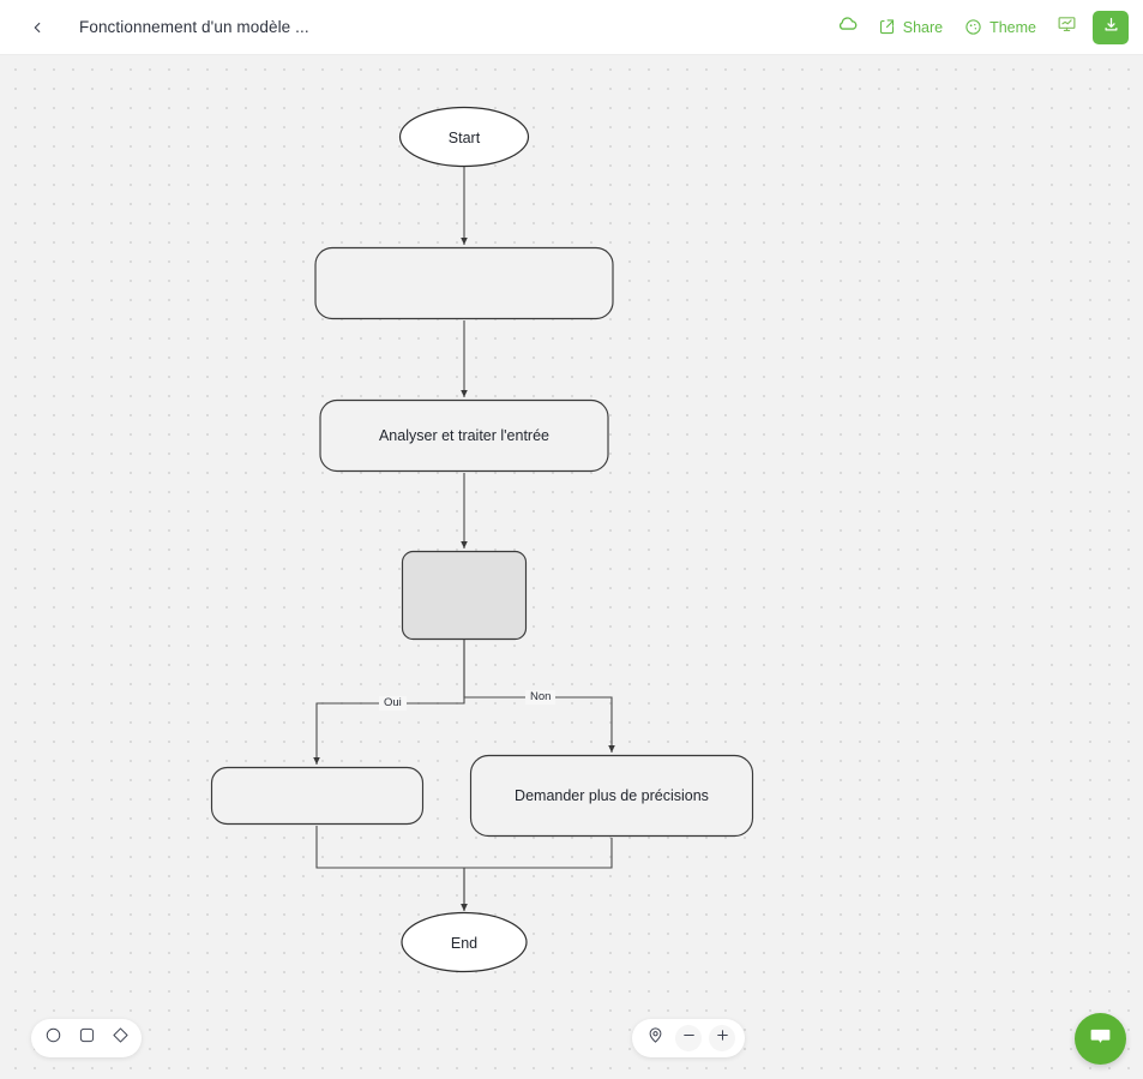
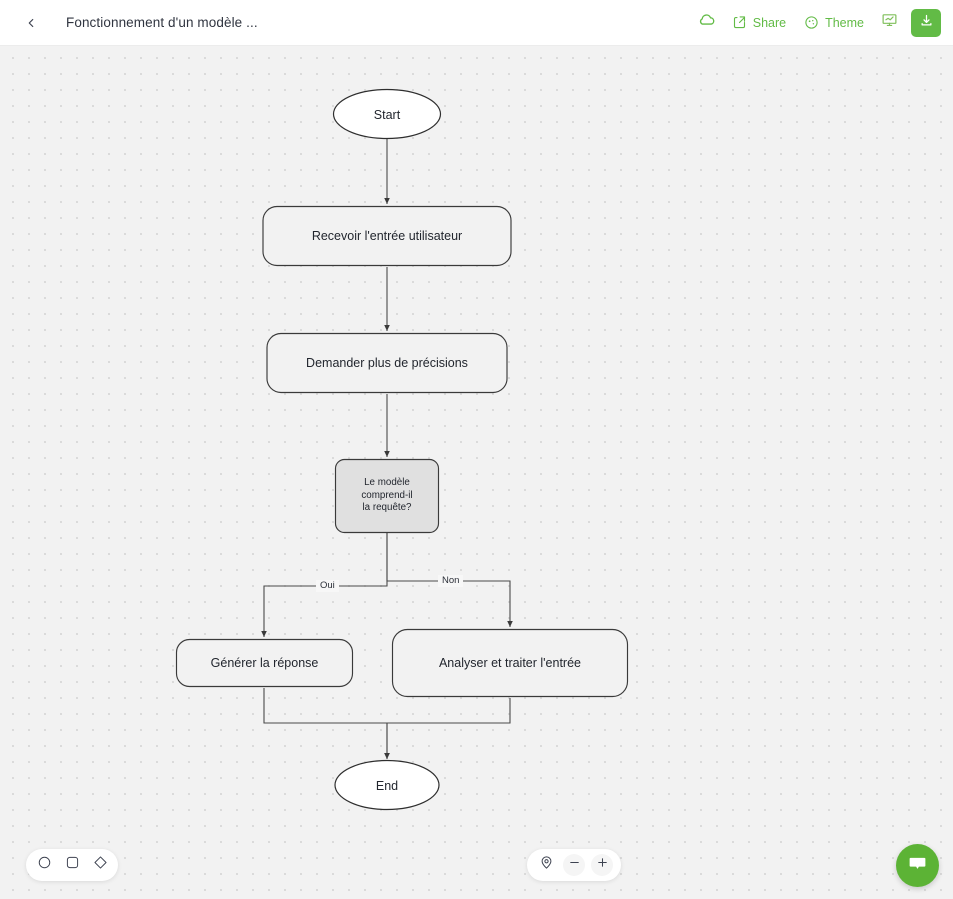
  Fonctionnement d'un modèle ...
  Share
  Theme
  Start
+ Recevoir l'entrée utilisateur
- Analyser et traiter l'entrée
+ Demander plus de précisions
+ Le modèle
+ comprend-il
+ la requête?
+ Générer la réponse
- Demander plus de précisions
+ Analyser et traiter l'entrée
  End
  Oui
  Non
